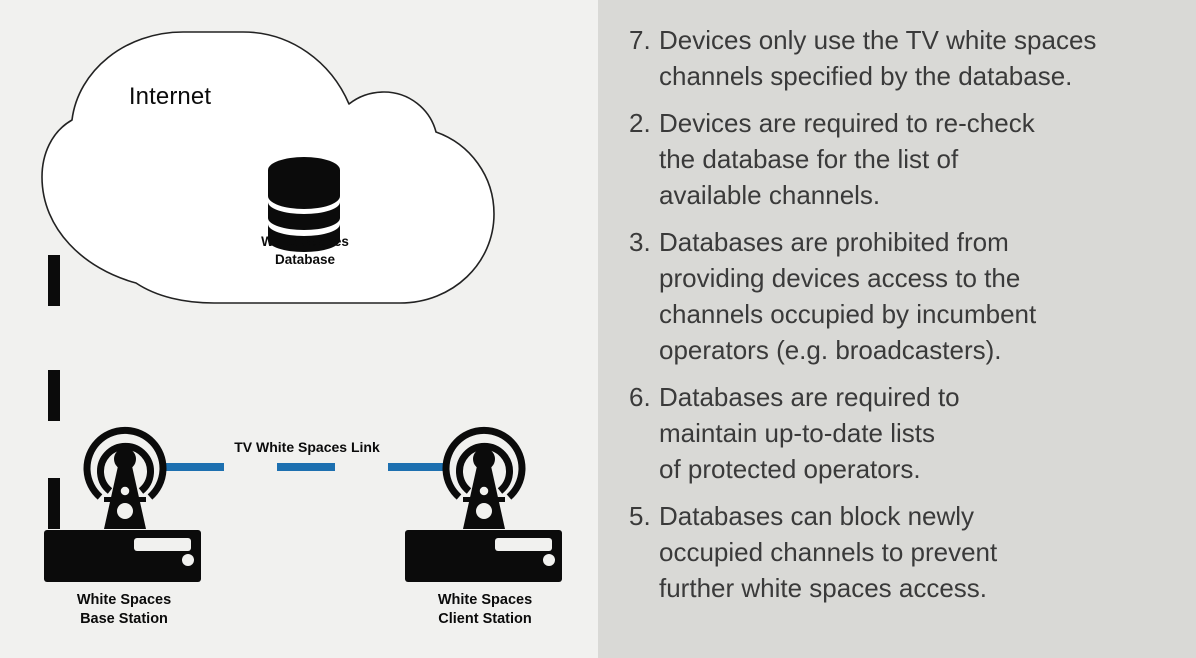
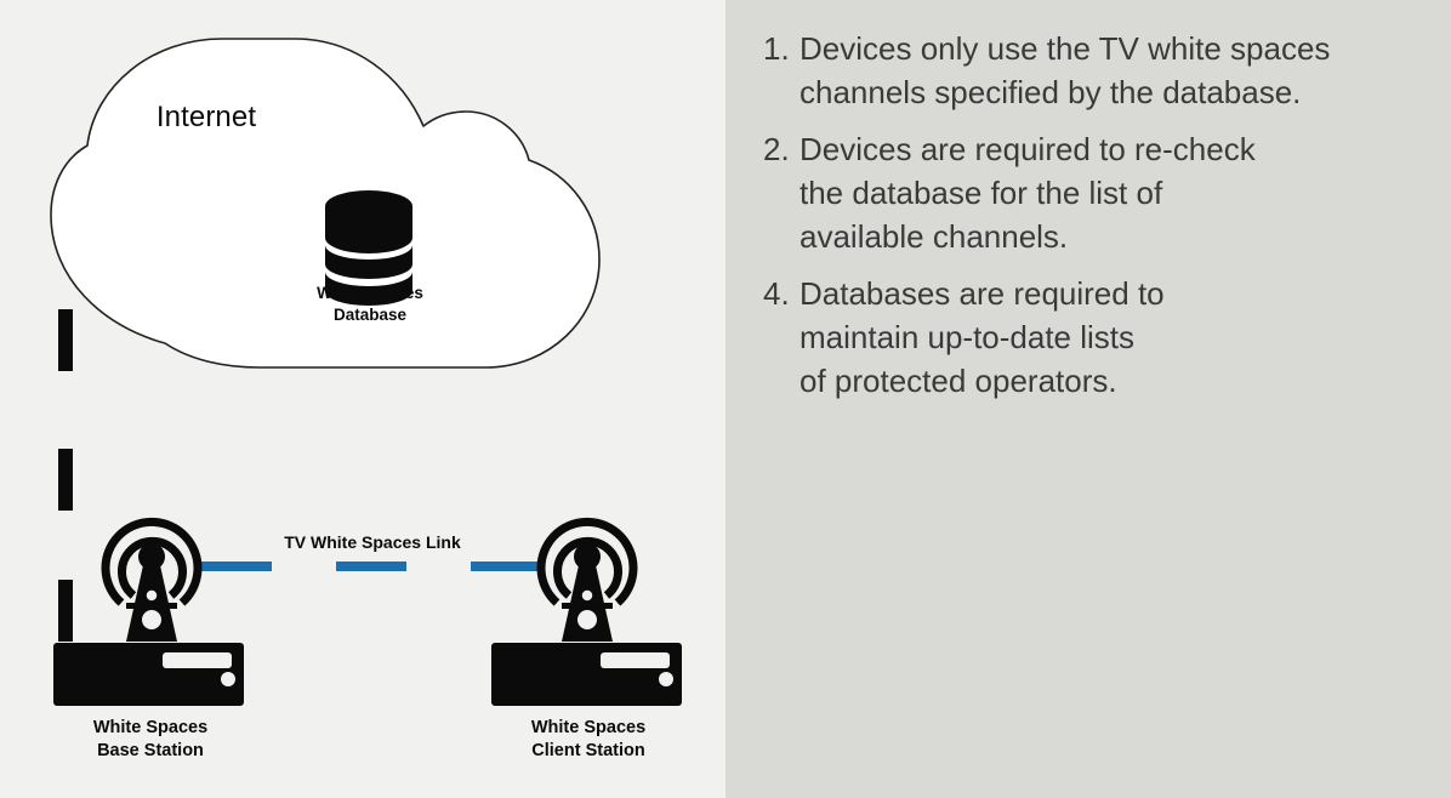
  Internet
  White Spaces
  Database
  TV White Spaces Link
  White Spaces
  Base Station
  White Spaces
  Client Station
- 7.
+ 1.
  Devices only use the TV white spaces
  channels specified by the database.
  2.
  Devices are required to re-check
  the database for the list of
  available channels.
- 3.
- Databases are prohibited from
- providing devices access to the
- channels occupied by incumbent
- operators (e.g. broadcasters).
- 6.
+ 4.
  Databases are required to
  maintain up-to-date lists
  of protected operators.
- 5.
- Databases can block newly
- occupied channels to prevent
- further white spaces access.
